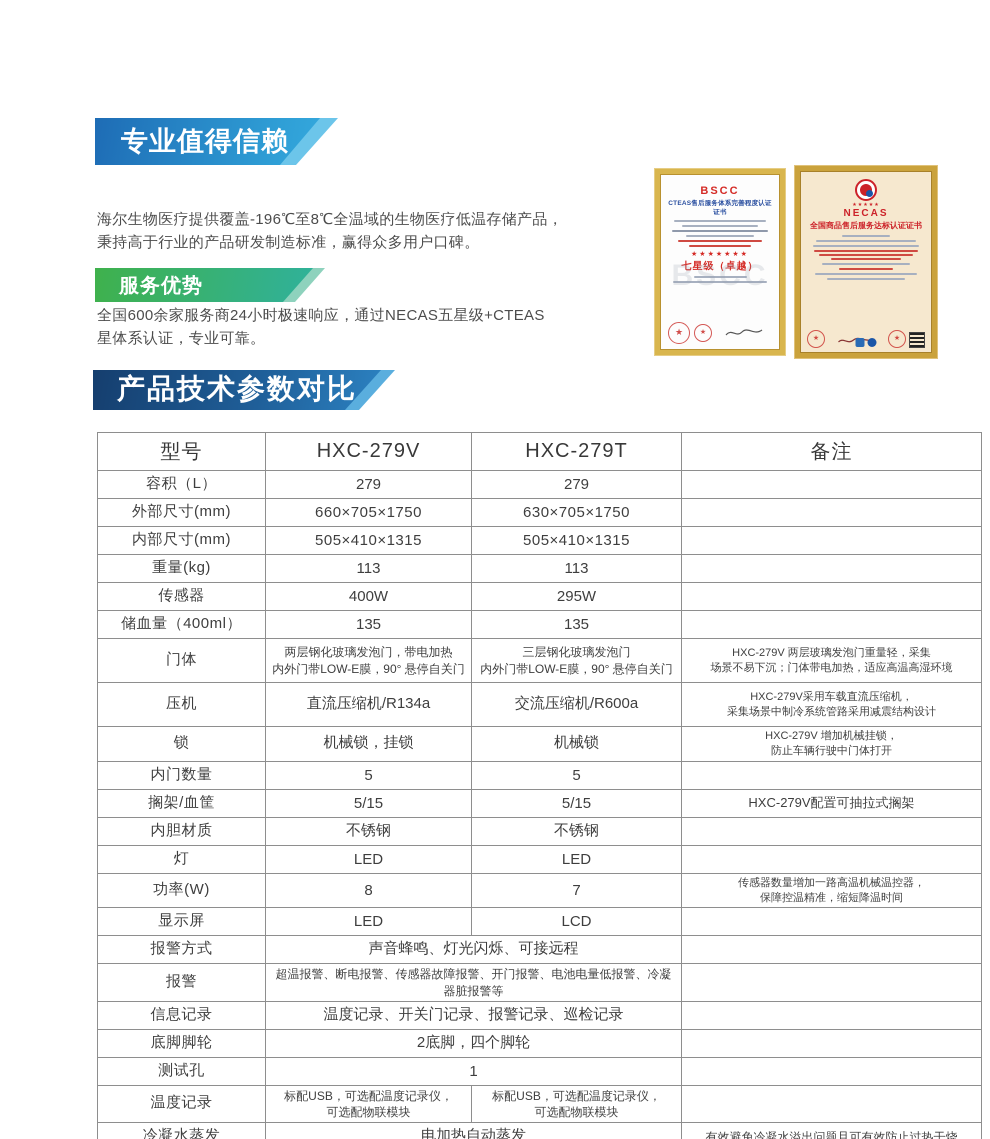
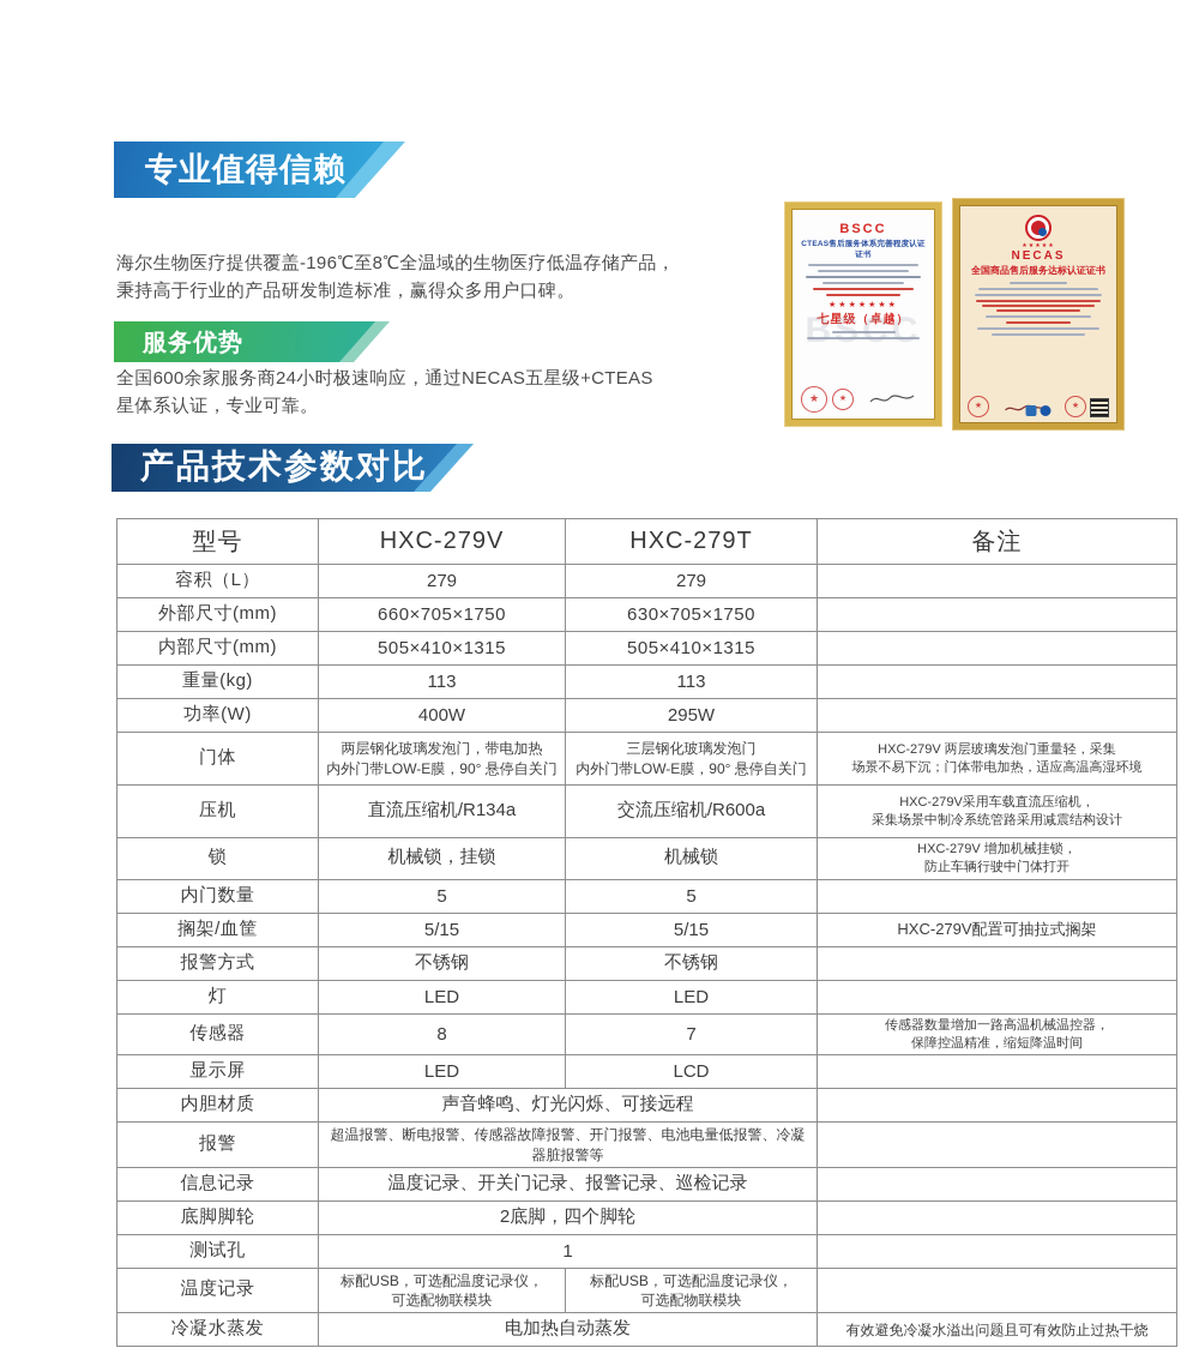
  专业值得信赖
  海尔生物医疗提供覆盖-196℃至8℃全温域的生物医疗低温存储产品，
  秉持高于行业的产品研发制造标准，赢得众多用户口碑。
  服务优势
  全国600余家服务商24小时极速响应，通过NECAS五星级+CTEAS
  星体系认证，专业可靠。
  BSCC
  BSCC
  七星级（卓越）
  ★
  NECAS
  全国商品售后服务达标认证证书
  产品技术参数对比
  型号	HXC-279V	HXC-279T	备注
  容积（L）	279	279
  外部尺寸(mm)	660×705×1750	630×705×1750
  内部尺寸(mm)	505×410×1315	505×410×1315
  重量(kg)	113	113
- 传感器	400W	295W
+ 功率(W)	400W	295W
- 储血量（400ml）	135	135
  门体	两层钢化玻璃发泡门，带电加热 内外门带LOW-E膜，90° 悬停自关门	三层钢化玻璃发泡门 内外门带LOW-E膜，90° 悬停自关门	HXC-279V 两层玻璃发泡门重量轻，采集 场景不易下沉；门体带电加热，适应高温高湿环境
  压机	直流压缩机/R134a	交流压缩机/R600a	HXC-279V采用车载直流压缩机， 采集场景中制冷系统管路采用减震结构设计
  锁	机械锁，挂锁	机械锁	HXC-279V 增加机械挂锁， 防止车辆行驶中门体打开
  内门数量	5	5
  搁架/血筐	5/15	5/15	HXC-279V配置可抽拉式搁架
- 内胆材质	不锈钢	不锈钢
+ 报警方式	不锈钢	不锈钢
  灯	LED	LED
- 功率(W)	8	7	传感器数量增加一路高温机械温控器， 保障控温精准，缩短降温时间
+ 传感器	8	7	传感器数量增加一路高温机械温控器， 保障控温精准，缩短降温时间
  显示屏	LED	LCD
- 报警方式	声音蜂鸣、灯光闪烁、可接远程
+ 内胆材质	声音蜂鸣、灯光闪烁、可接远程
  报警	超温报警、断电报警、传感器故障报警、开门报警、电池电量低报警、冷凝器脏报警等
  信息记录	温度记录、开关门记录、报警记录、巡检记录
  底脚脚轮	2底脚，四个脚轮
  测试孔	1
  温度记录	标配USB，可选配温度记录仪， 可选配物联模块	标配USB，可选配温度记录仪， 可选配物联模块
  冷凝水蒸发	电加热自动蒸发	有效避免冷凝水溢出问题且可有效防止过热干烧
